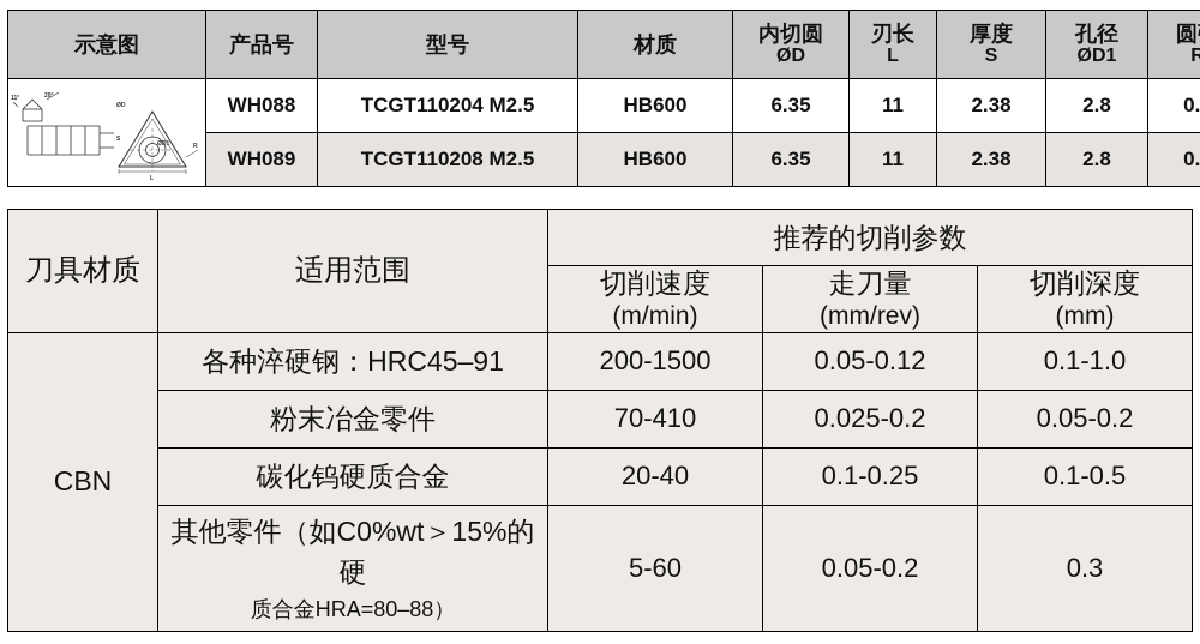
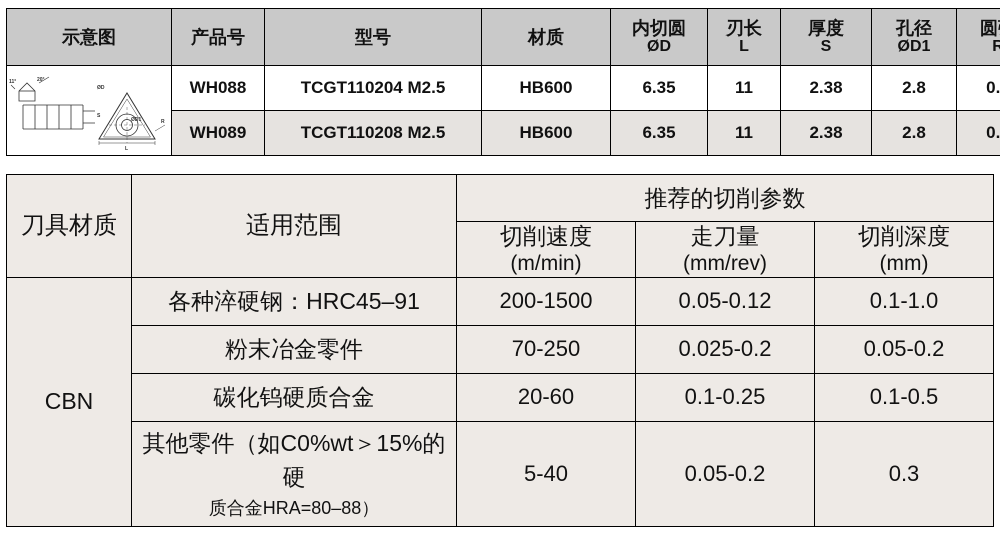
  示意图	产品号	型号	材质	内切圆 ØD	刃长 L	厚度 S	孔径 ØD1	圆 R
  	WH088	TCGT110204 M2.5	HB600	6.35	11	2.38	2.8	0.
  WH089	TCGT110208 M2.5	HB600	6.35	11	2.38	2.8	0.
  刀具材质	适用范围	推荐的切削参数
  切削速度 (m/min)	走刀量 (mm/rev)	切削深度 (mm)
  CBN	各种淬硬钢：HRC45–91	200-1500	0.05-0.12	0.1-1.0
- 粉末冶金零件	70-410	0.025-0.2	0.05-0.2
+ 粉末冶金零件	70-250	0.025-0.2	0.05-0.2
- 碳化钨硬质合金	20-40	0.1-0.25	0.1-0.5
+ 碳化钨硬质合金	20-60	0.1-0.25	0.1-0.5
- 其他零件（如C0%wt＞15%的硬 质合金HRA=80–88）	5-60	0.05-0.2	0.3
+ 其他零件（如C0%wt＞15%的硬 质合金HRA=80–88）	5-40	0.05-0.2	0.3
